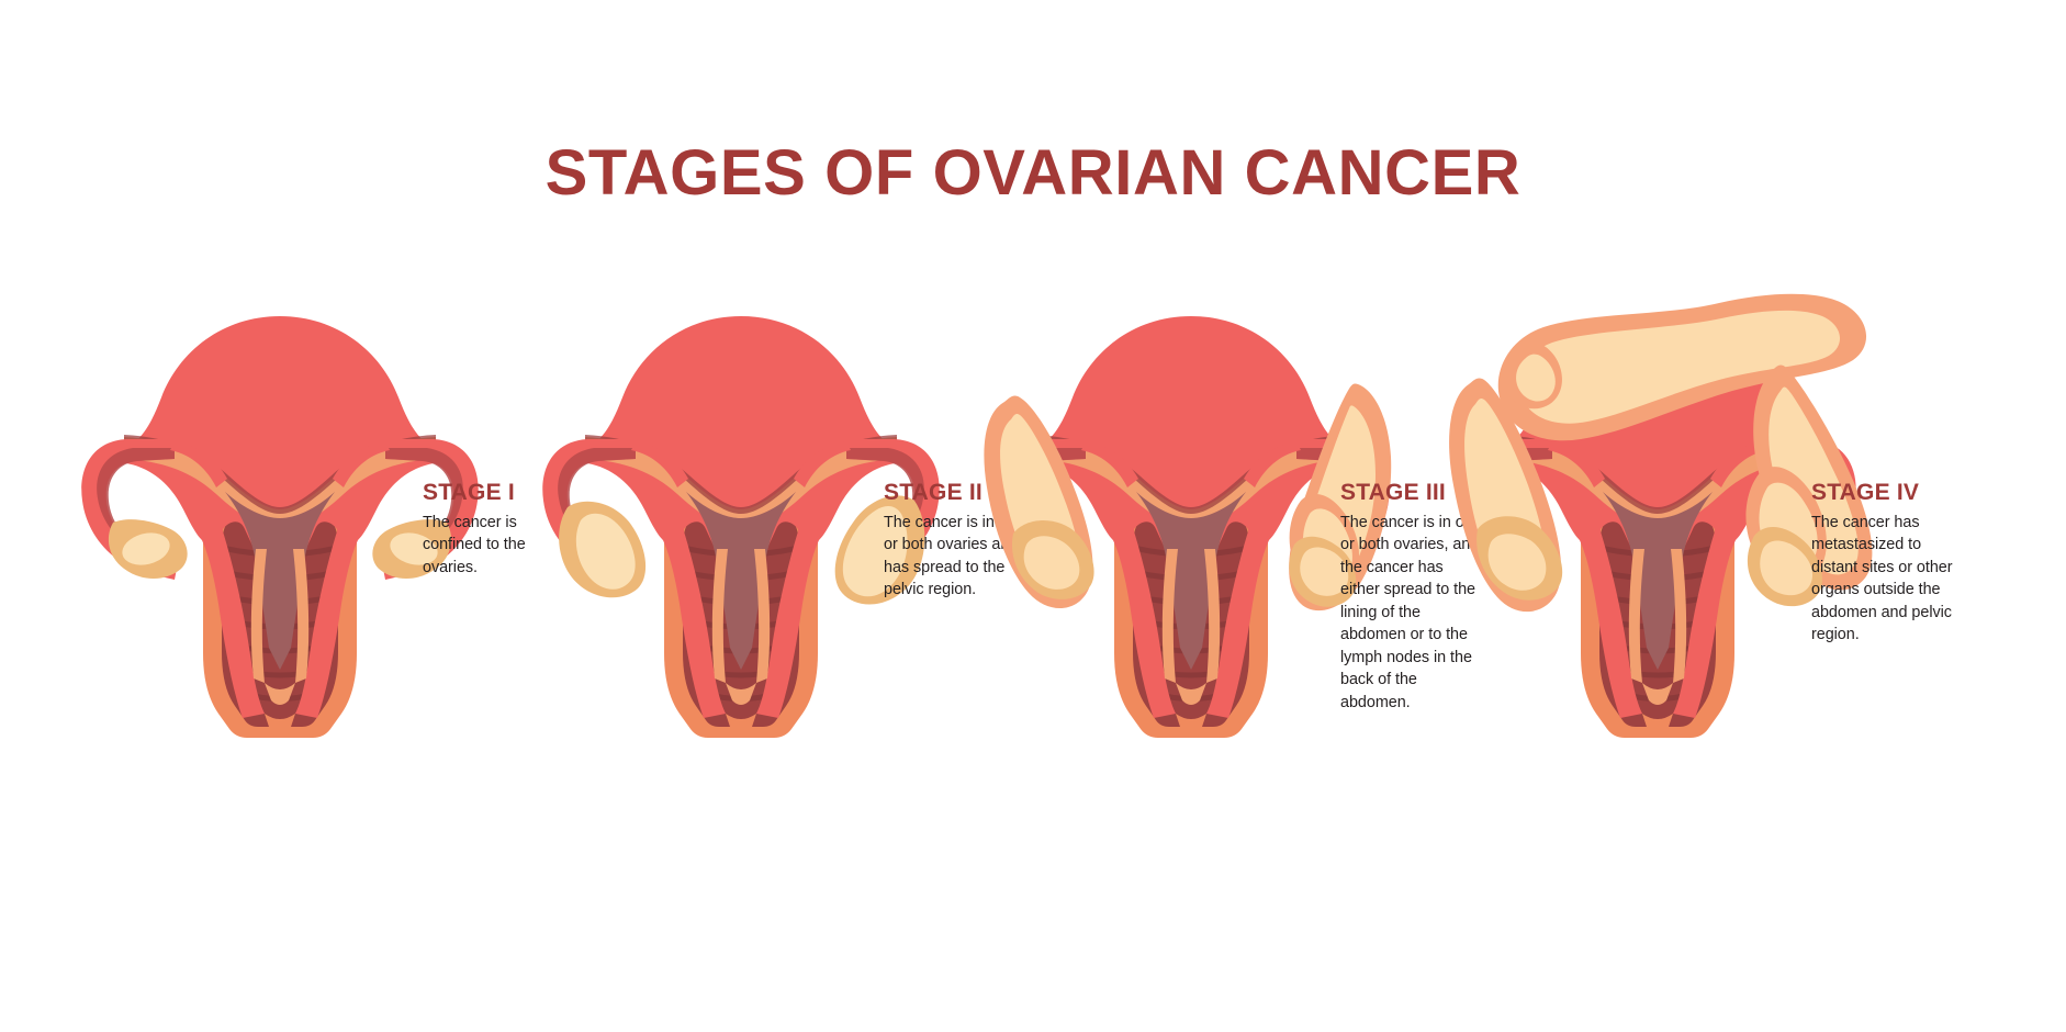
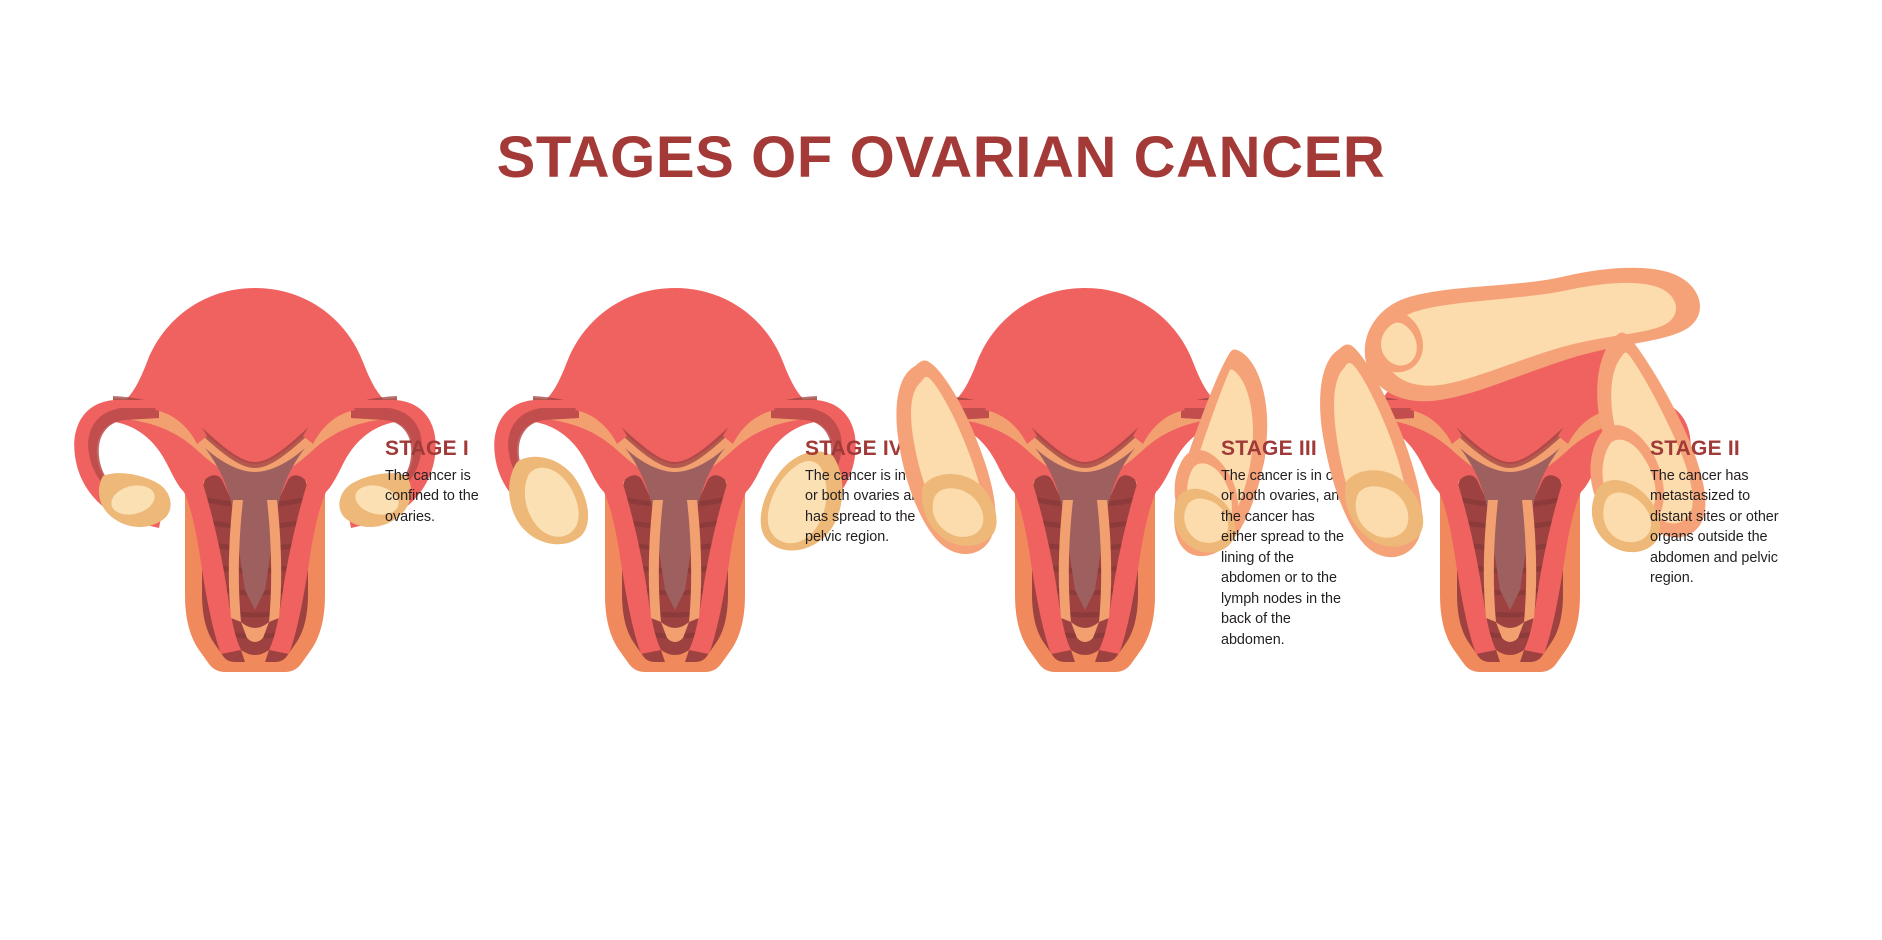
  STAGES OF OVARIAN CANCER
  STAGE I
  The cancer is confined to the ovaries.
- STAGE II
+ STAGE IV
  The cancer is in or both ovaries a has spread to the pelvic region.
  STAGE III
  The cancer is in o or both ovaries, an the cancer has either spread to the lining of the abdomen or to the lymph nodes in the back of the abdomen.
- STAGE IV
+ STAGE II
  The cancer has metastasized to distant sites or other organs outside the abdomen and pelvic region.
